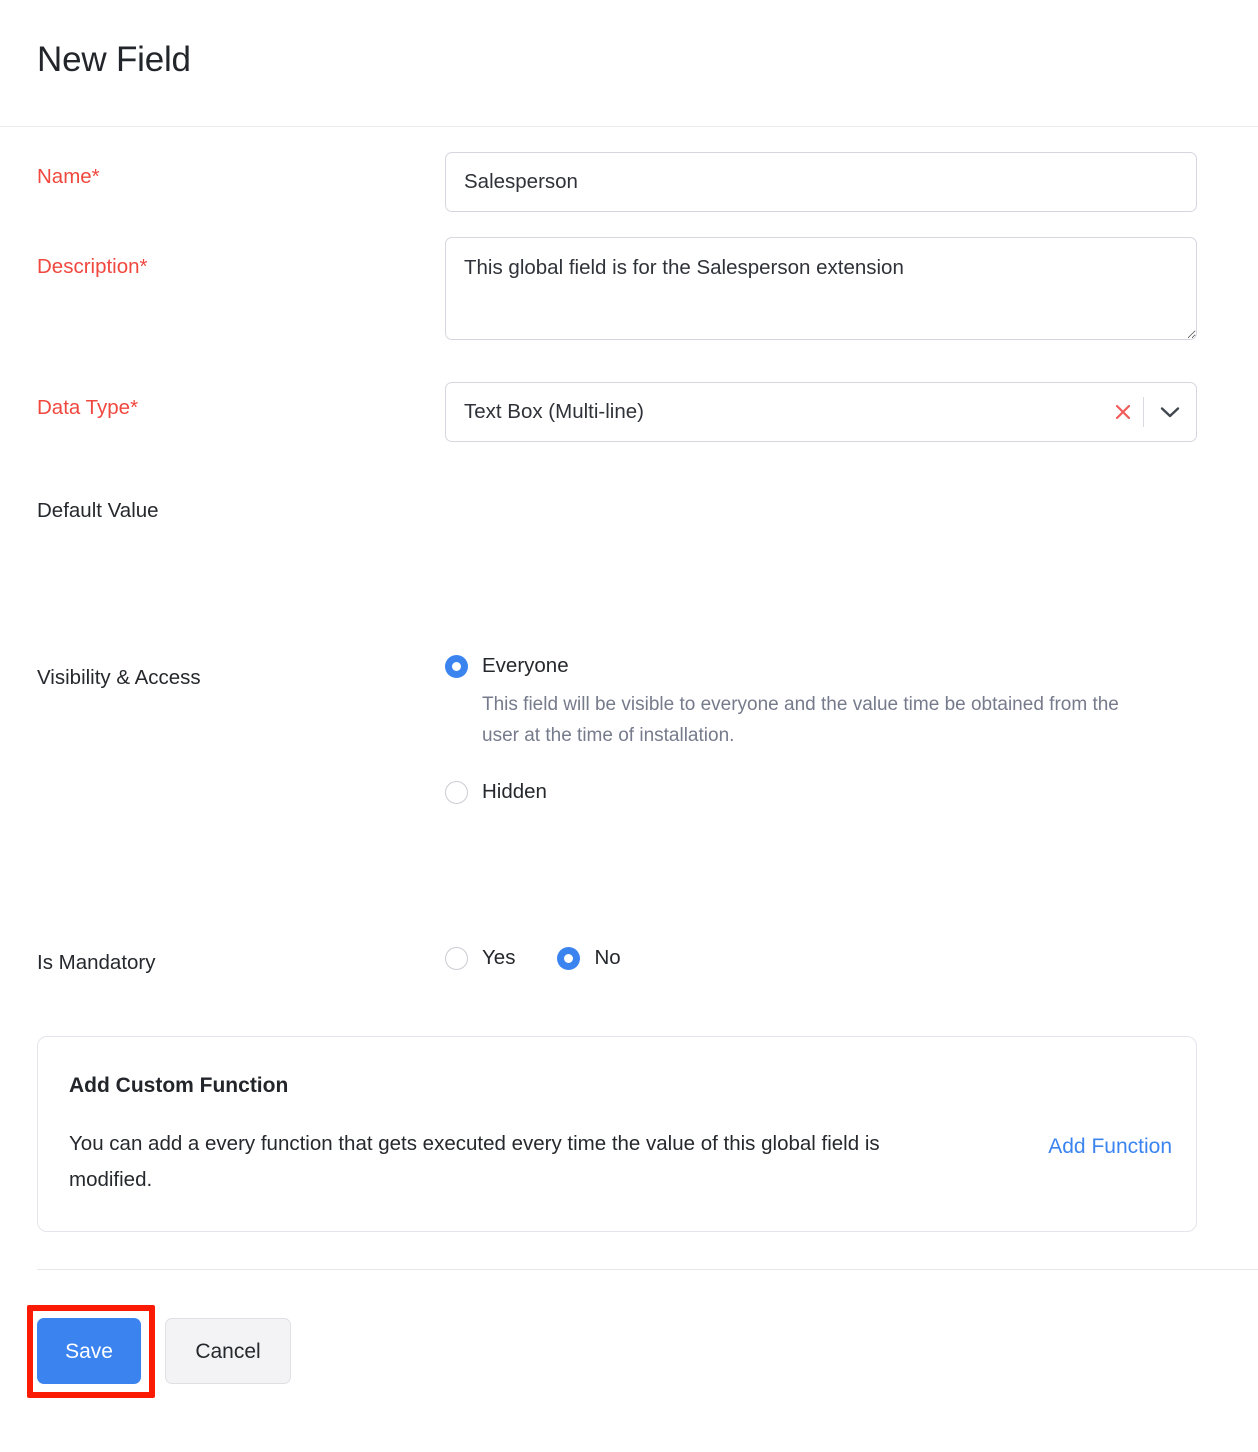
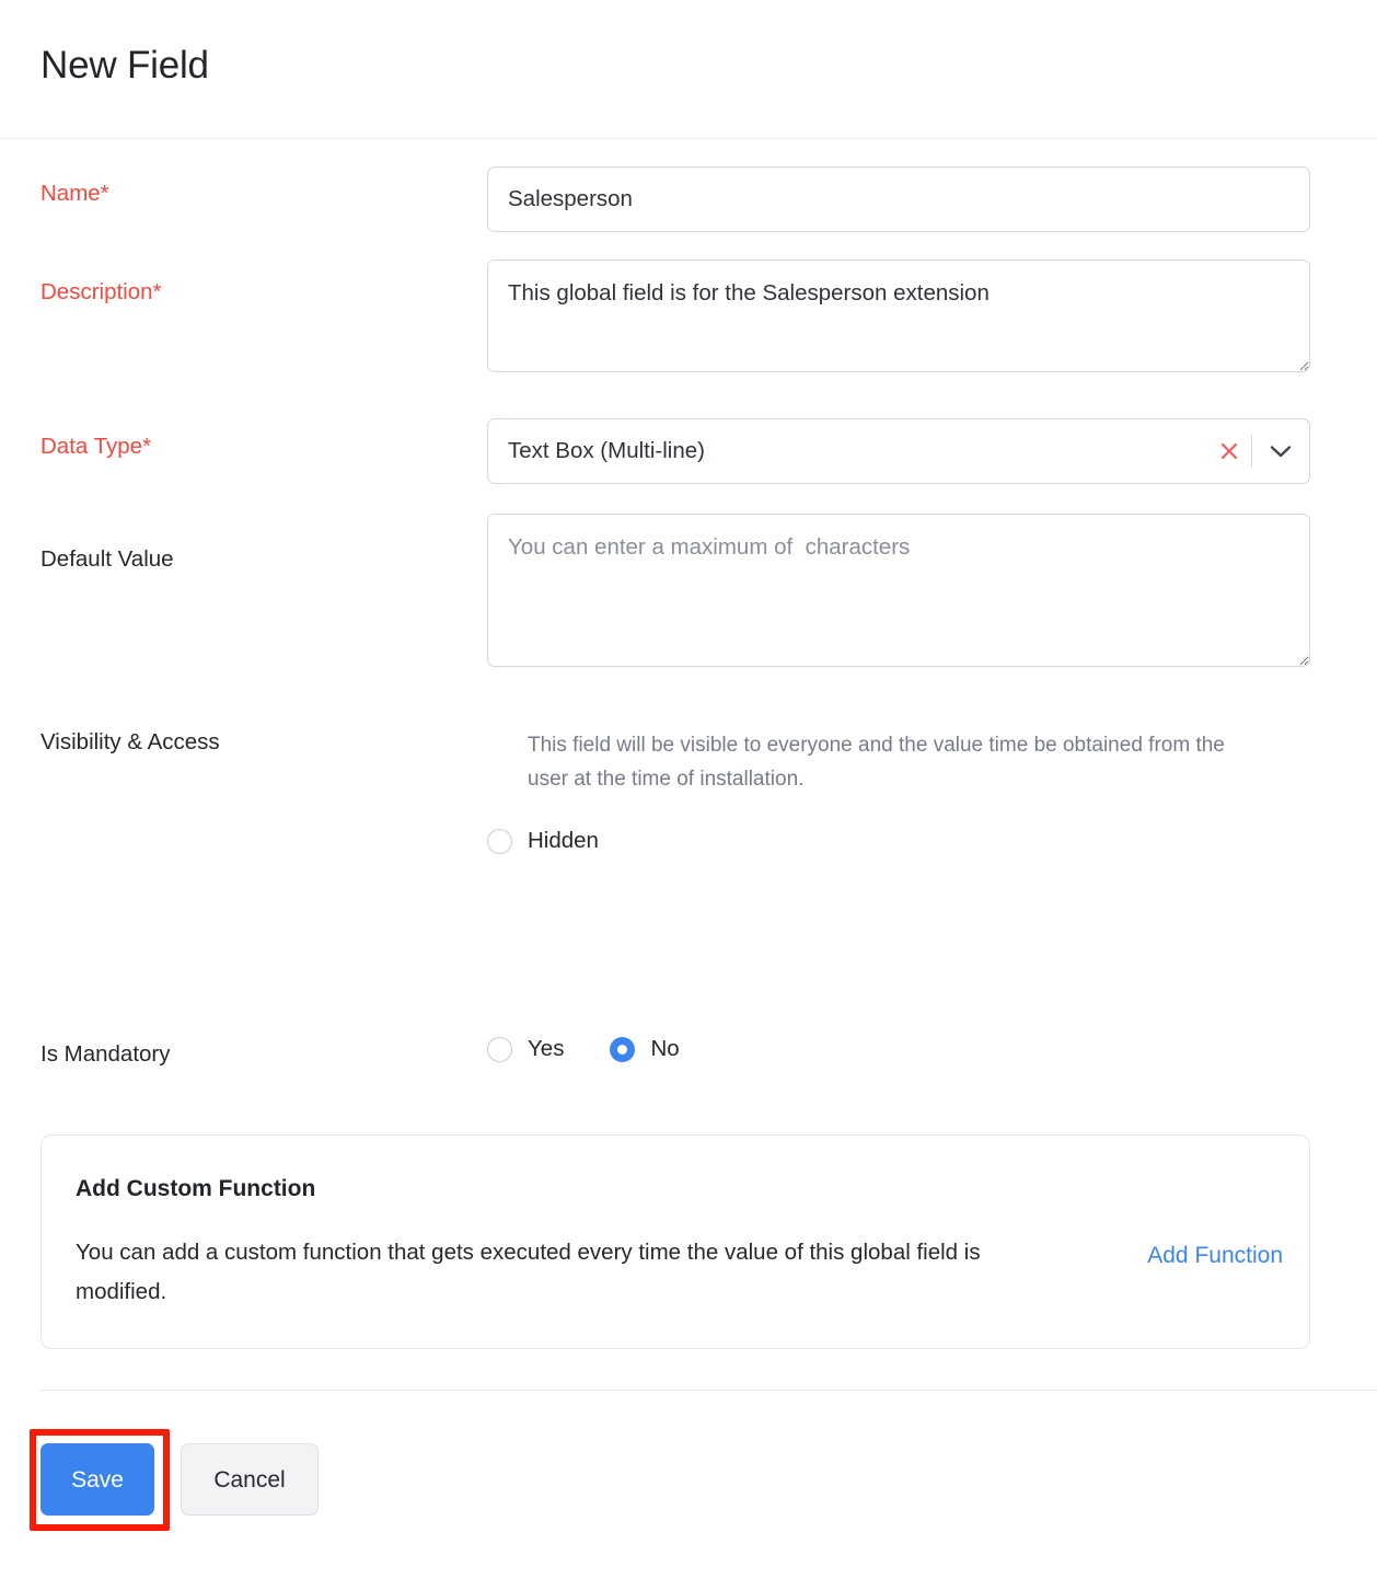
  New Field
  Name*
  Salesperson
  Description*
  This global field is for the Salesperson extension
  Data Type*
  Text Box (Multi-line)
  Default Value
+ You can enter a maximum of characters
  Visibility & Access
- Everyone
  This field will be visible to everyone and the value time be obtained from the user at the time of installation.
  Hidden
  Is Mandatory
  Yes
  No
  Add Custom Function
- You can add a every function that gets executed every time the value of this global field is modified.
+ You can add a custom function that gets executed every time the value of this global field is modified.
  Add Function
  Save
  Cancel
